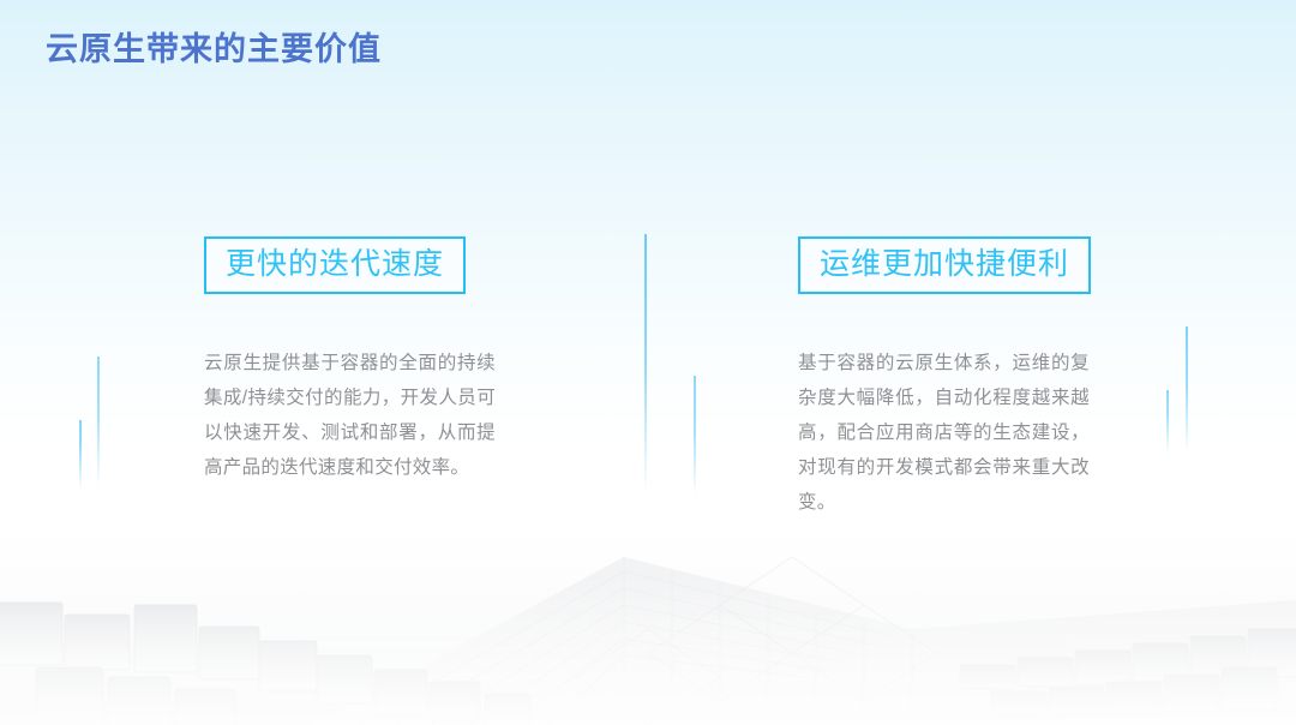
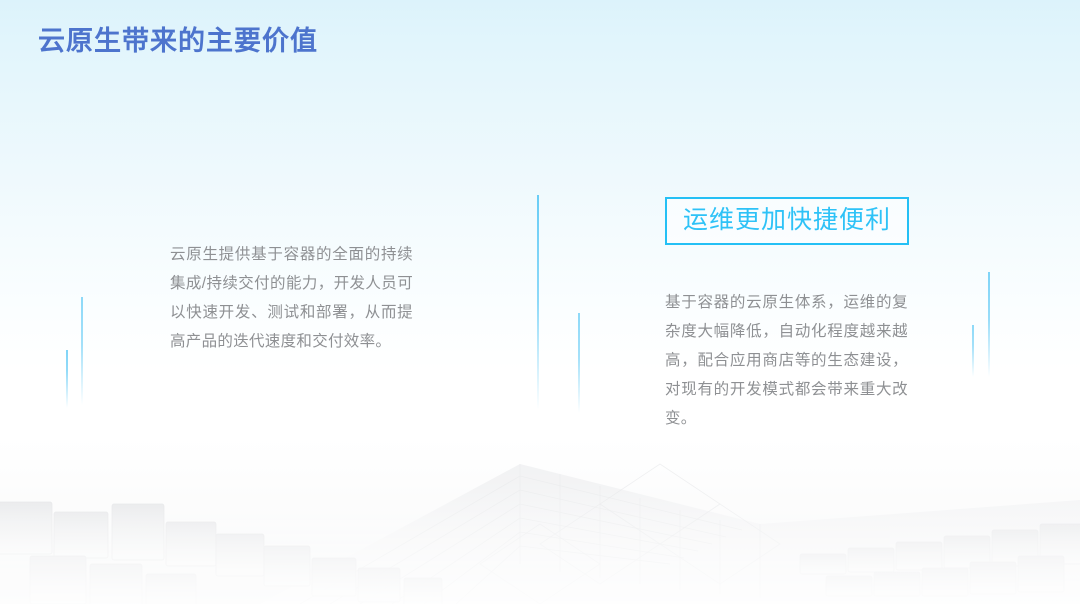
  云原生带来的主要价值
- 更快的迭代速度
  云原生提供基于容器的全面的持续集成/持续交付的能力，开发人员可以快速开发、测试和部署，从而提高产品的迭代速度和交付效率。
  运维更加快捷便利
  基于容器的云原生体系，运维的复杂度大幅降低，自动化程度越来越高，配合应用商店等的生态建设，对现有的开发模式都会带来重大改变。
